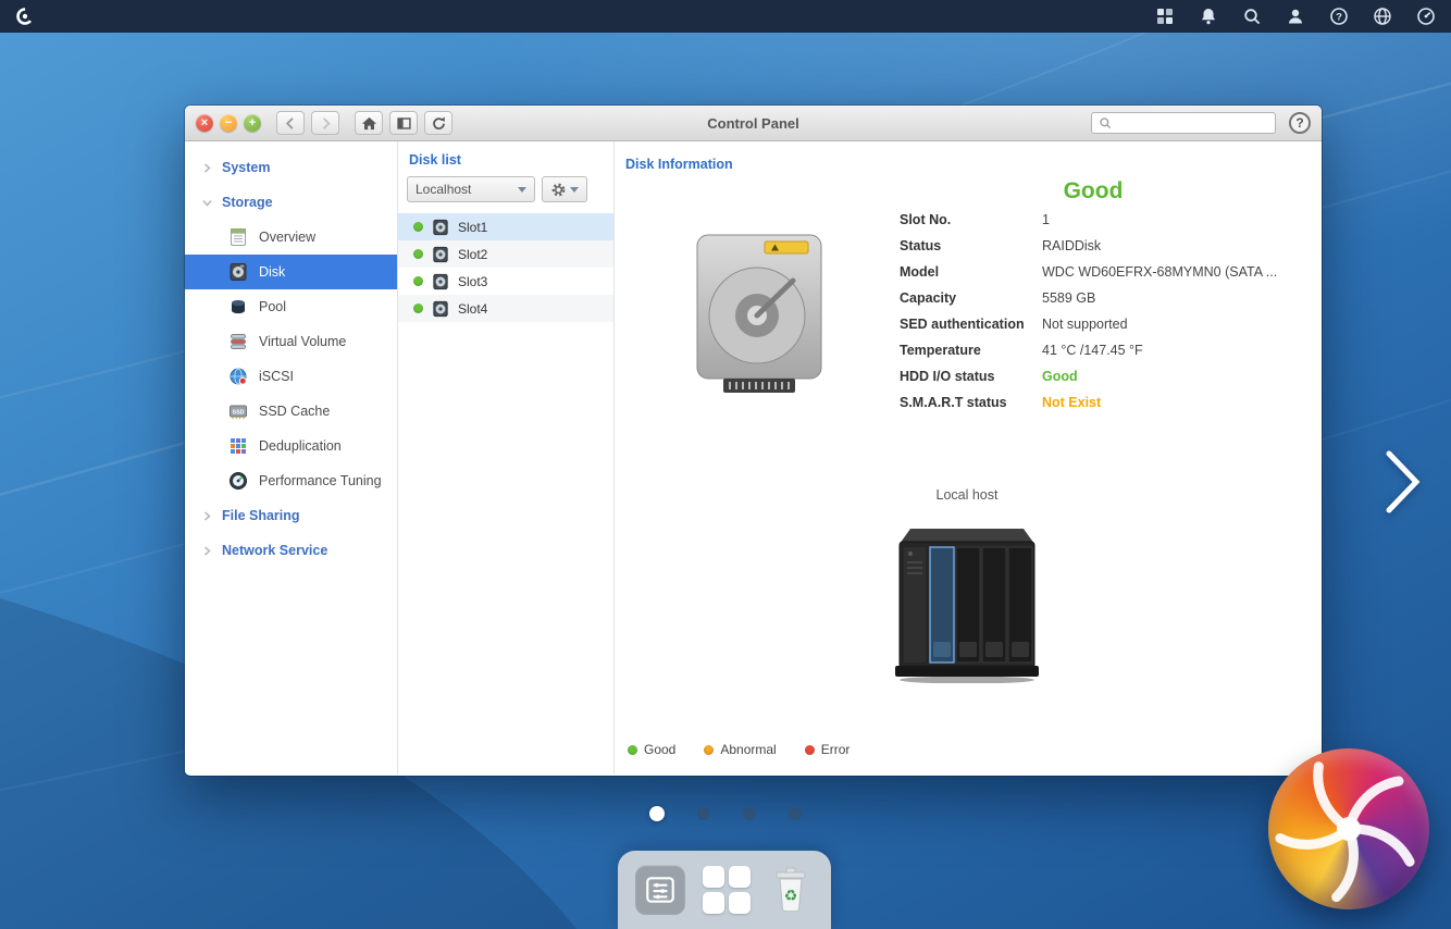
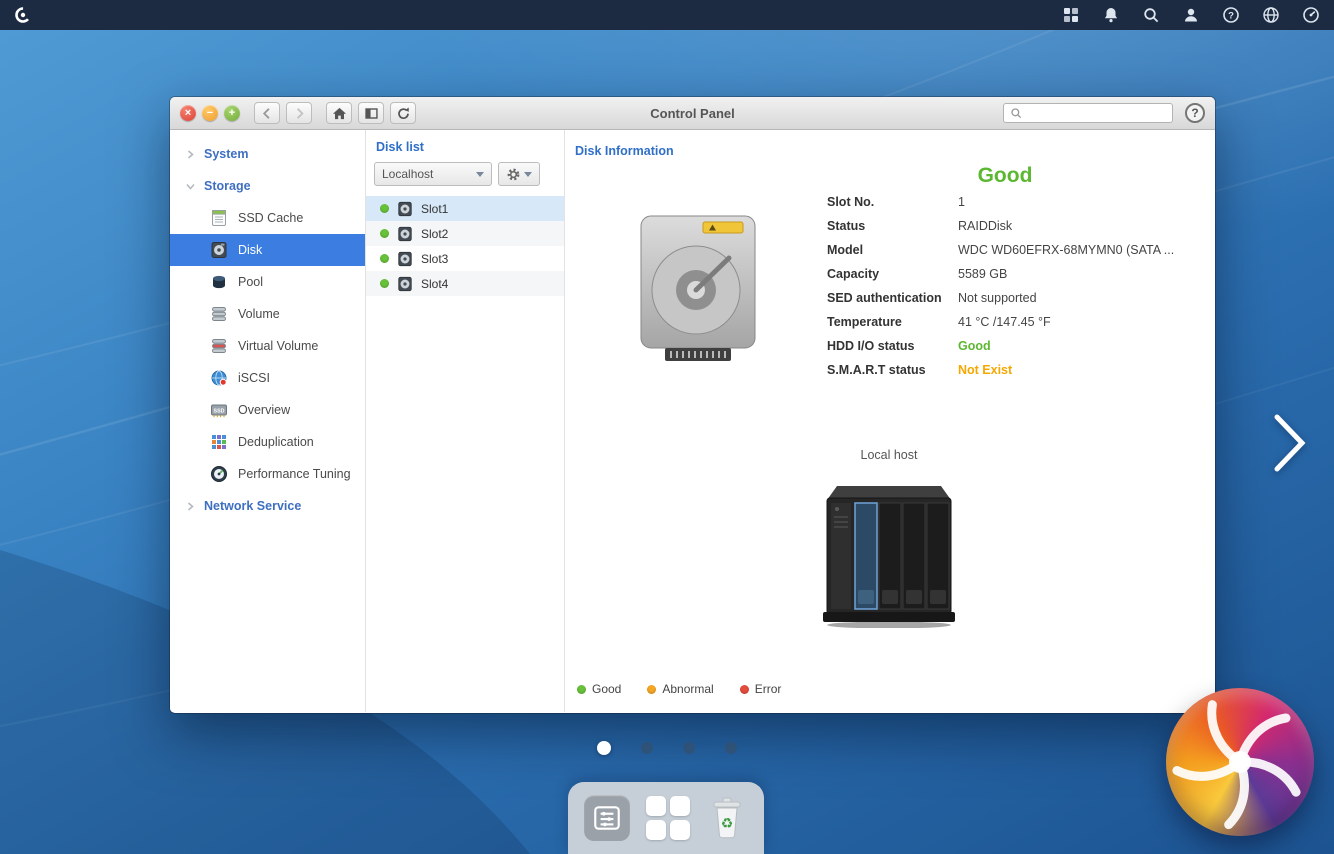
  ?
  ×
  −
  +
  Control Panel
  ?
  System
  Storage
- Overview
+ SSD Cache
  Disk
  Pool
+ Volume
  Virtual Volume
  iSCSI
- SSD Cache
+ Overview
  Deduplication
  Performance Tuning
- File Sharing
  Network Service
  Disk list
  Localhost
  Slot1
  Slot2
  Slot3
  Slot4
  Disk Information
  Good
  Slot No.
  1
  Status
  RAIDDisk
  Model
  WDC WD60EFRX-68MYMN0 (SATA ...
  Capacity
  5589 GB
  SED authentication
  Not supported
  Temperature
  41 °C /147.45 °F
  HDD I/O status
  Good
  S.M.A.R.T status
  Not Exist
  Local host
  Good
  Abnormal
  Error
  ♻
